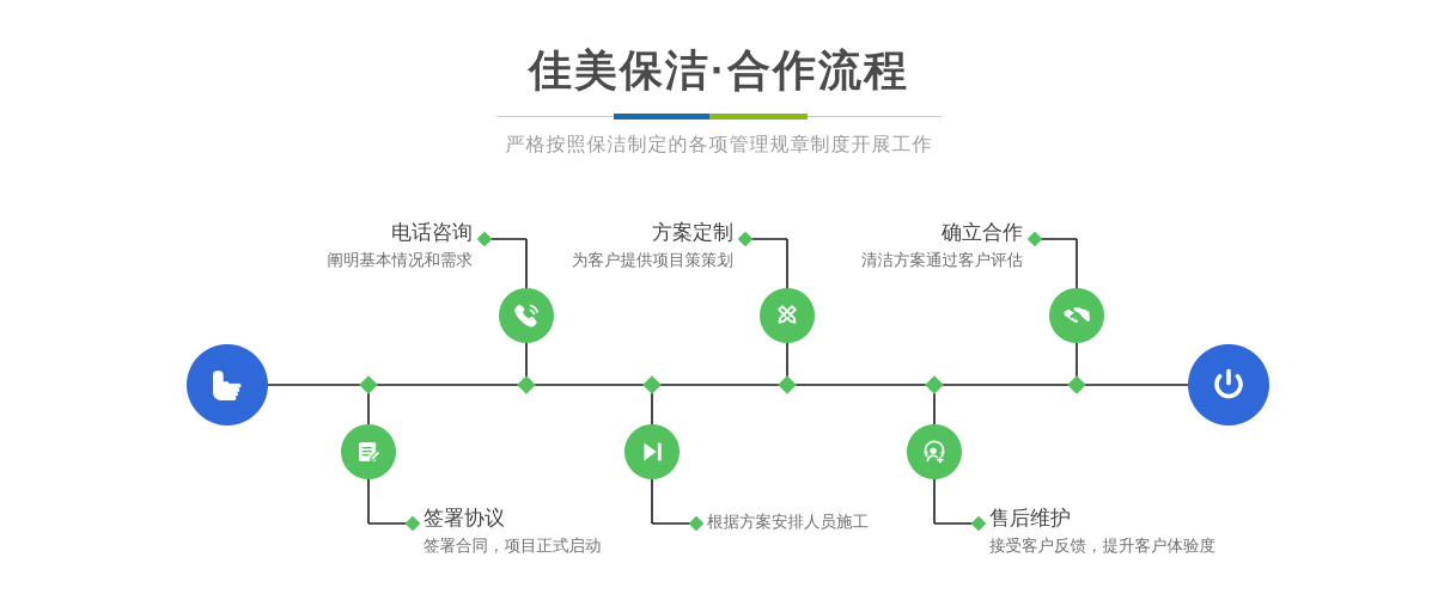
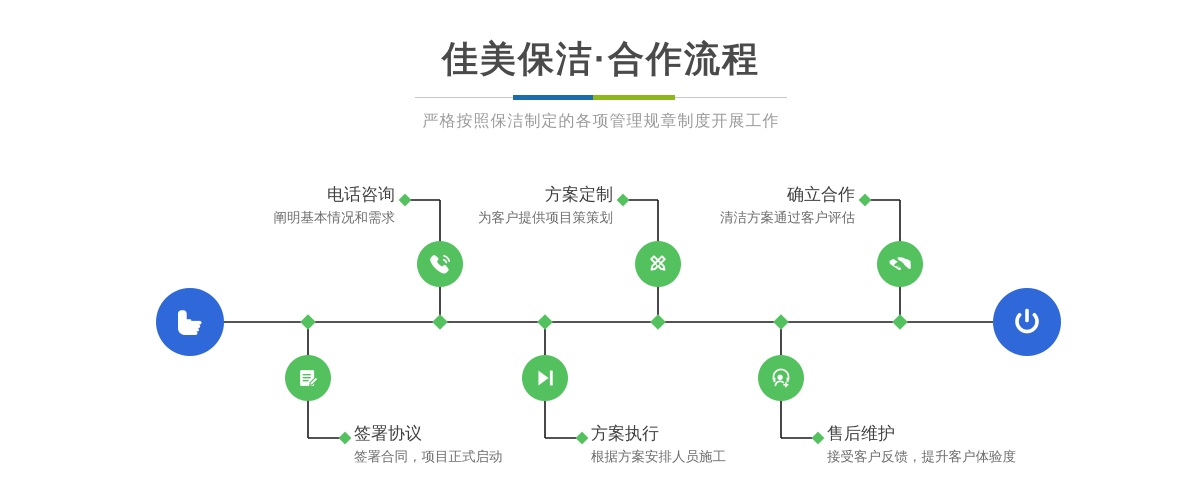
  佳美保洁·合作流程
  严格按照保洁制定的各项管理规章制度开展工作
  电话咨询
  阐明基本情况和需求
  方案定制
  为客户提供项目策策划
  确立合作
  清洁方案通过客户评估
  签署协议
  签署合同，项目正式启动
+ 方案执行
  根据方案安排人员施工
  售后维护
  接受客户反馈，提升客户体验度
